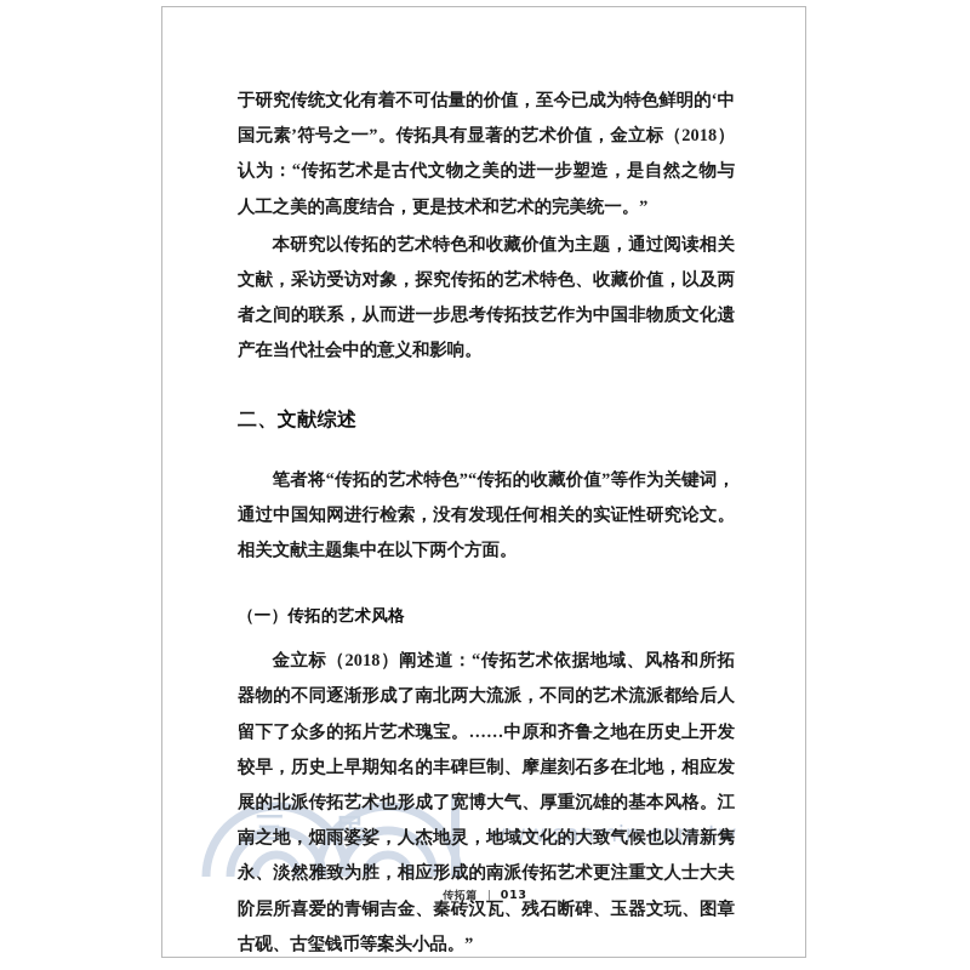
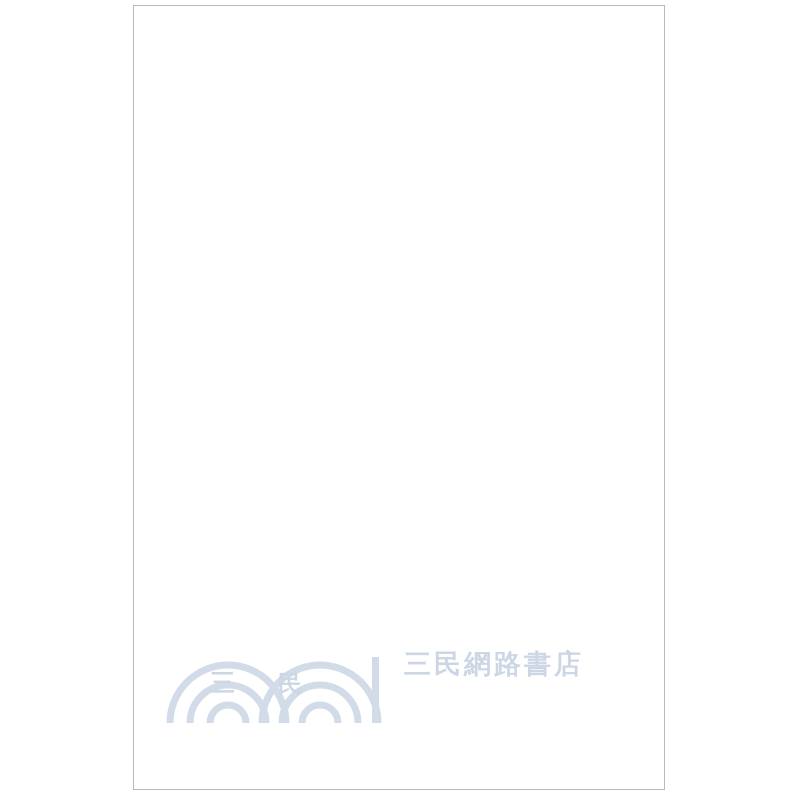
+ 三民網路書店
  三
  民
- www.sanmin.com.tw
- 于研究传统文化有着不可估量的价值，至今已成为特色鲜明的‘中国元素’符号之一”。传拓具有显著的艺术价值，金立标（2018）认为：“传拓艺术是古代文物之美的进一步塑造，是自然之物与人工之美的高度结合，更是技术和艺术的完美统一。”
- 本研究以传拓的艺术特色和收藏价值为主题，通过阅读相关文献，采访受访对象，探究传拓的艺术特色、收藏价值，以及两者之间的联系，从而进一步思考传拓技艺作为中国非物质文化遗产在当代社会中的意义和影响。
- 二、文献综述
- 笔者将“传拓的艺术特色”“传拓的收藏价值”等作为关键词，通过中国知网进行检索，没有发现任何相关的实证性研究论文。相关文献主题集中在以下两个方面。
- （一）传拓的艺术风格
- 金立标（2018）阐述道：“传拓艺术依据地域、风格和所拓器物的不同逐渐形成了南北两大流派，不同的艺术流派都给后人留下了众多的拓片艺术瑰宝。……中原和齐鲁之地在历史上开发较早，历史上早期知名的丰碑巨制、摩崖刻石多在北地，相应发展的北派传拓艺术也形成了宽博大气、厚重沉雄的基本风格。江南之地，烟雨婆娑，人杰地灵，地域文化的大致气候也以清新隽永、淡然雅致为胜，相应形成的南派传拓艺术更注重文人士大夫阶层所喜爱的青铜吉金、秦砖汉瓦、残石断碑、玉器文玩、图章古砚、古玺钱币等案头小品。”
- 传拓篇 013
